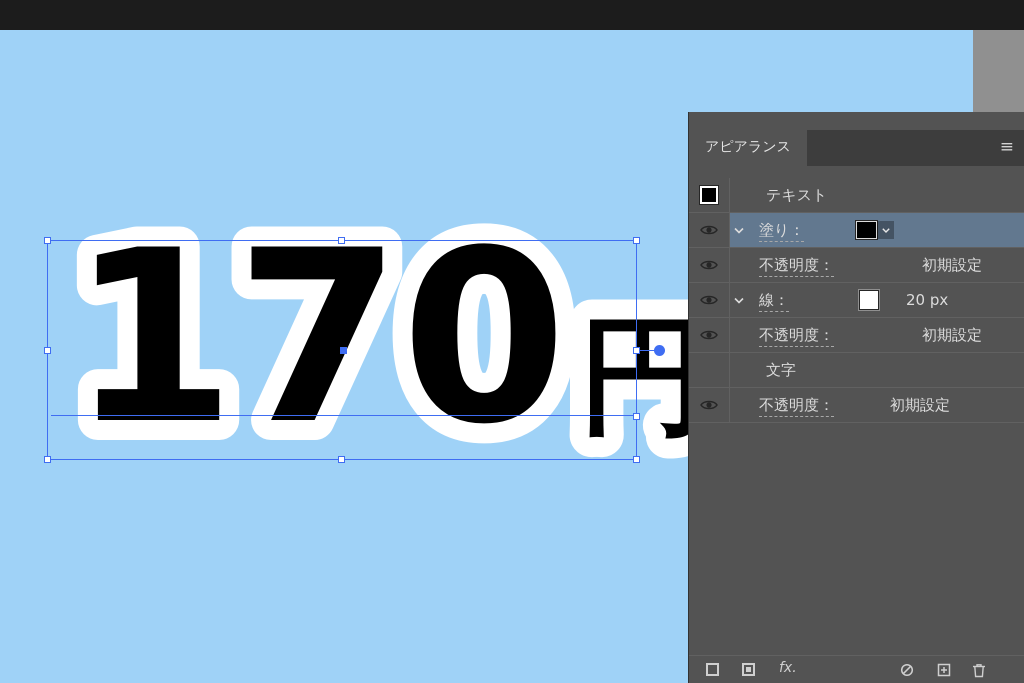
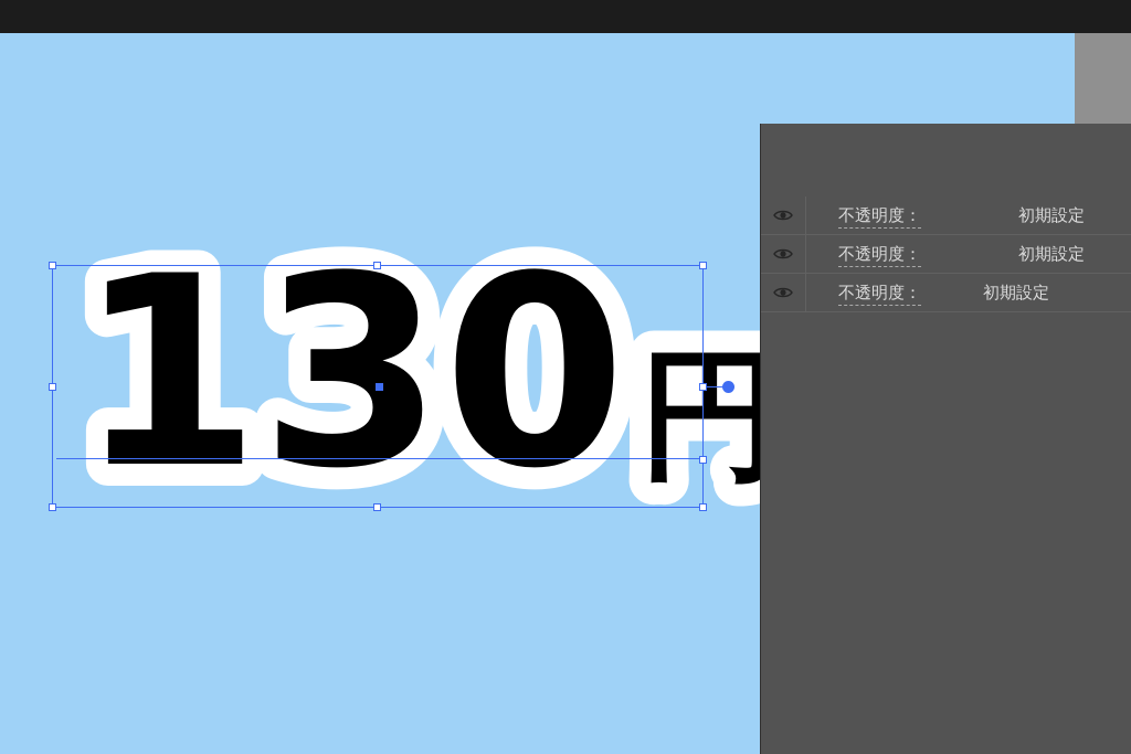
- 170円
+ 130円
- アピアランス
- ≡
- テキスト
- 塗り：
  不透明度：
  初期設定
- 線：
- 20 px
  不透明度：
  初期設定
- 文字
  不透明度：
  初期設定
- fx.
